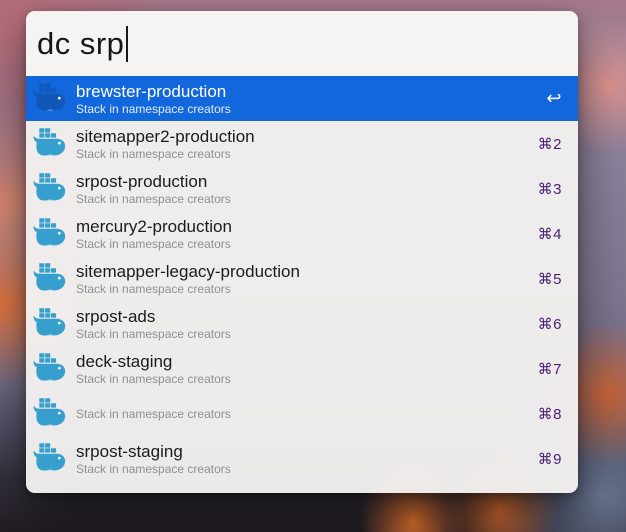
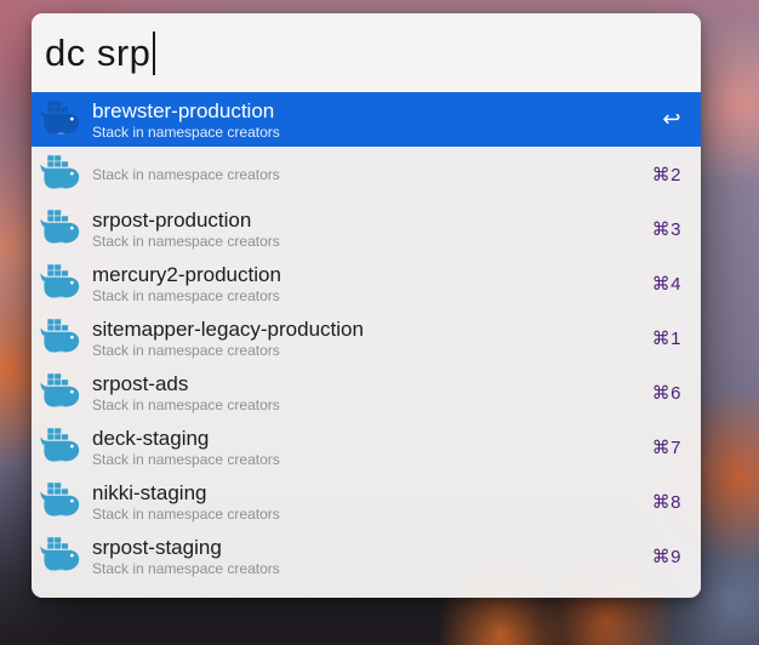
  dc srp
  brewster-production
  Stack in namespace creators
  ↩
- sitemapper2-production
  Stack in namespace creators
  ⌘2
  srpost-production
  Stack in namespace creators
  ⌘3
  mercury2-production
  Stack in namespace creators
  ⌘4
  sitemapper-legacy-production
  Stack in namespace creators
- ⌘5
+ ⌘1
  srpost-ads
  Stack in namespace creators
  ⌘6
  deck-staging
  Stack in namespace creators
  ⌘7
+ nikki-staging
  Stack in namespace creators
  ⌘8
  srpost-staging
  Stack in namespace creators
  ⌘9
